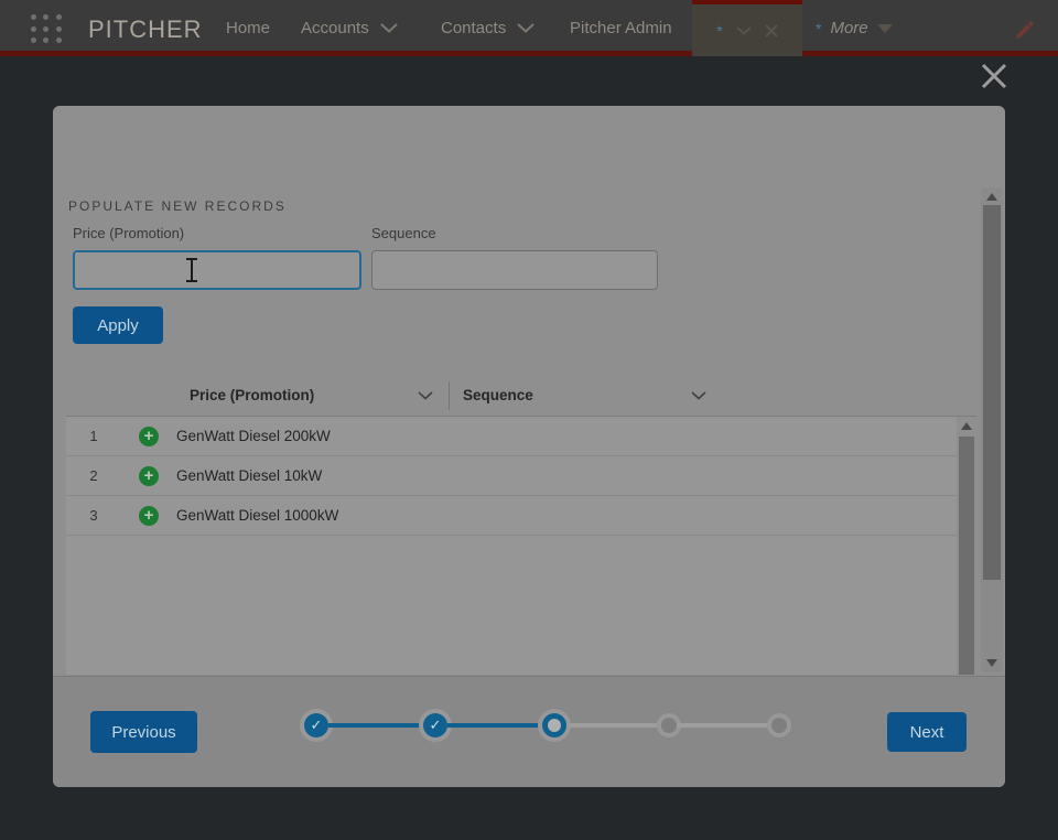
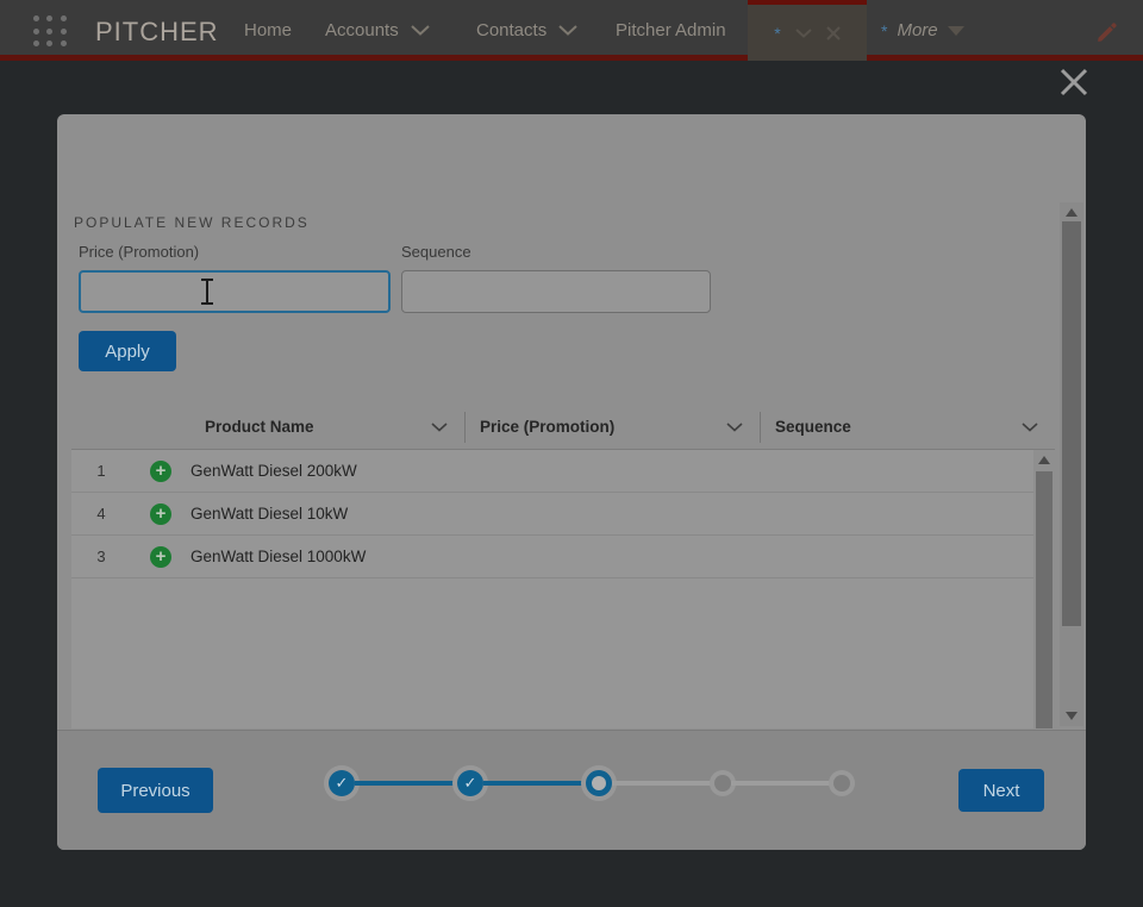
  PITCHER
  Home
  Accounts
  Contacts
  Pitcher Admin
  *
  *
  More
  POPULATE NEW RECORDS
  Price (Promotion)
  Sequence
  Apply
+ Product Name
  Price (Promotion)
  Sequence
  1
  +
  GenWatt Diesel 200kW
- 2
+ 4
  +
  GenWatt Diesel 10kW
  3
  +
  GenWatt Diesel 1000kW
  Previous
  ✓
  ✓
  Next
